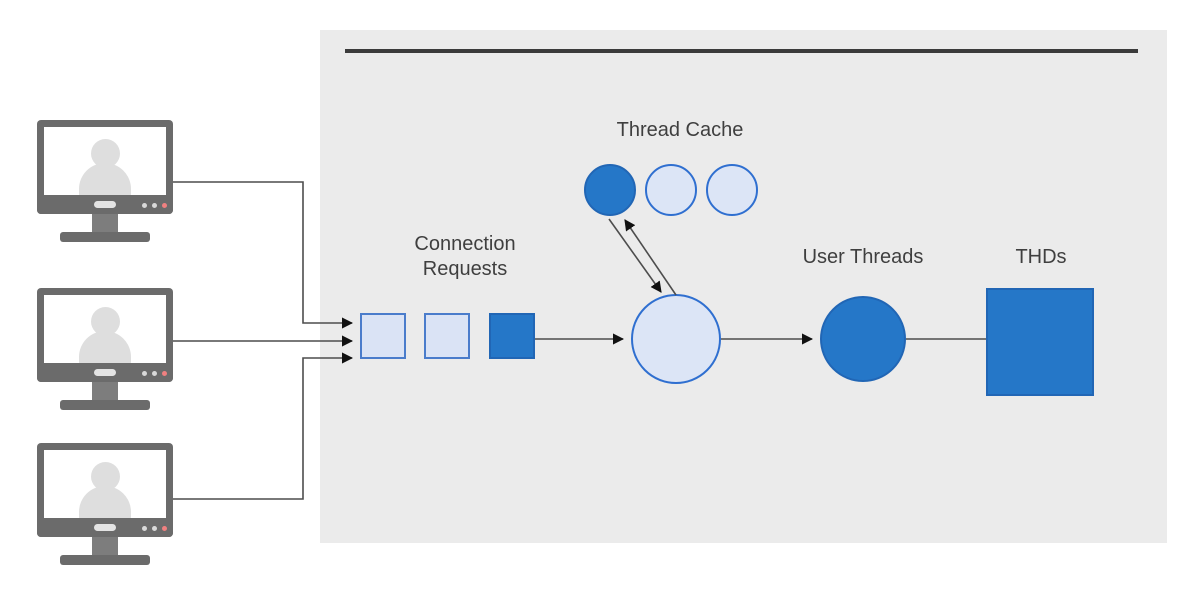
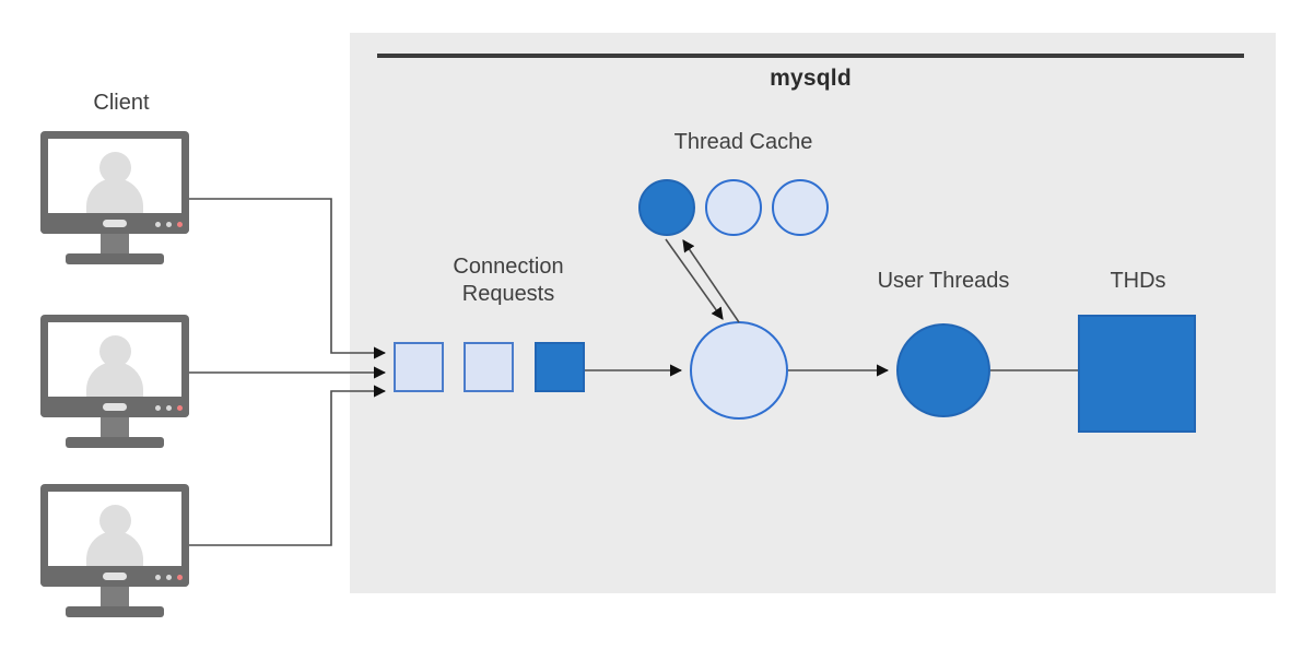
+ mysqld
+ Client
  Connection
  Requests
  Thread Cache
  User Threads
  THDs
